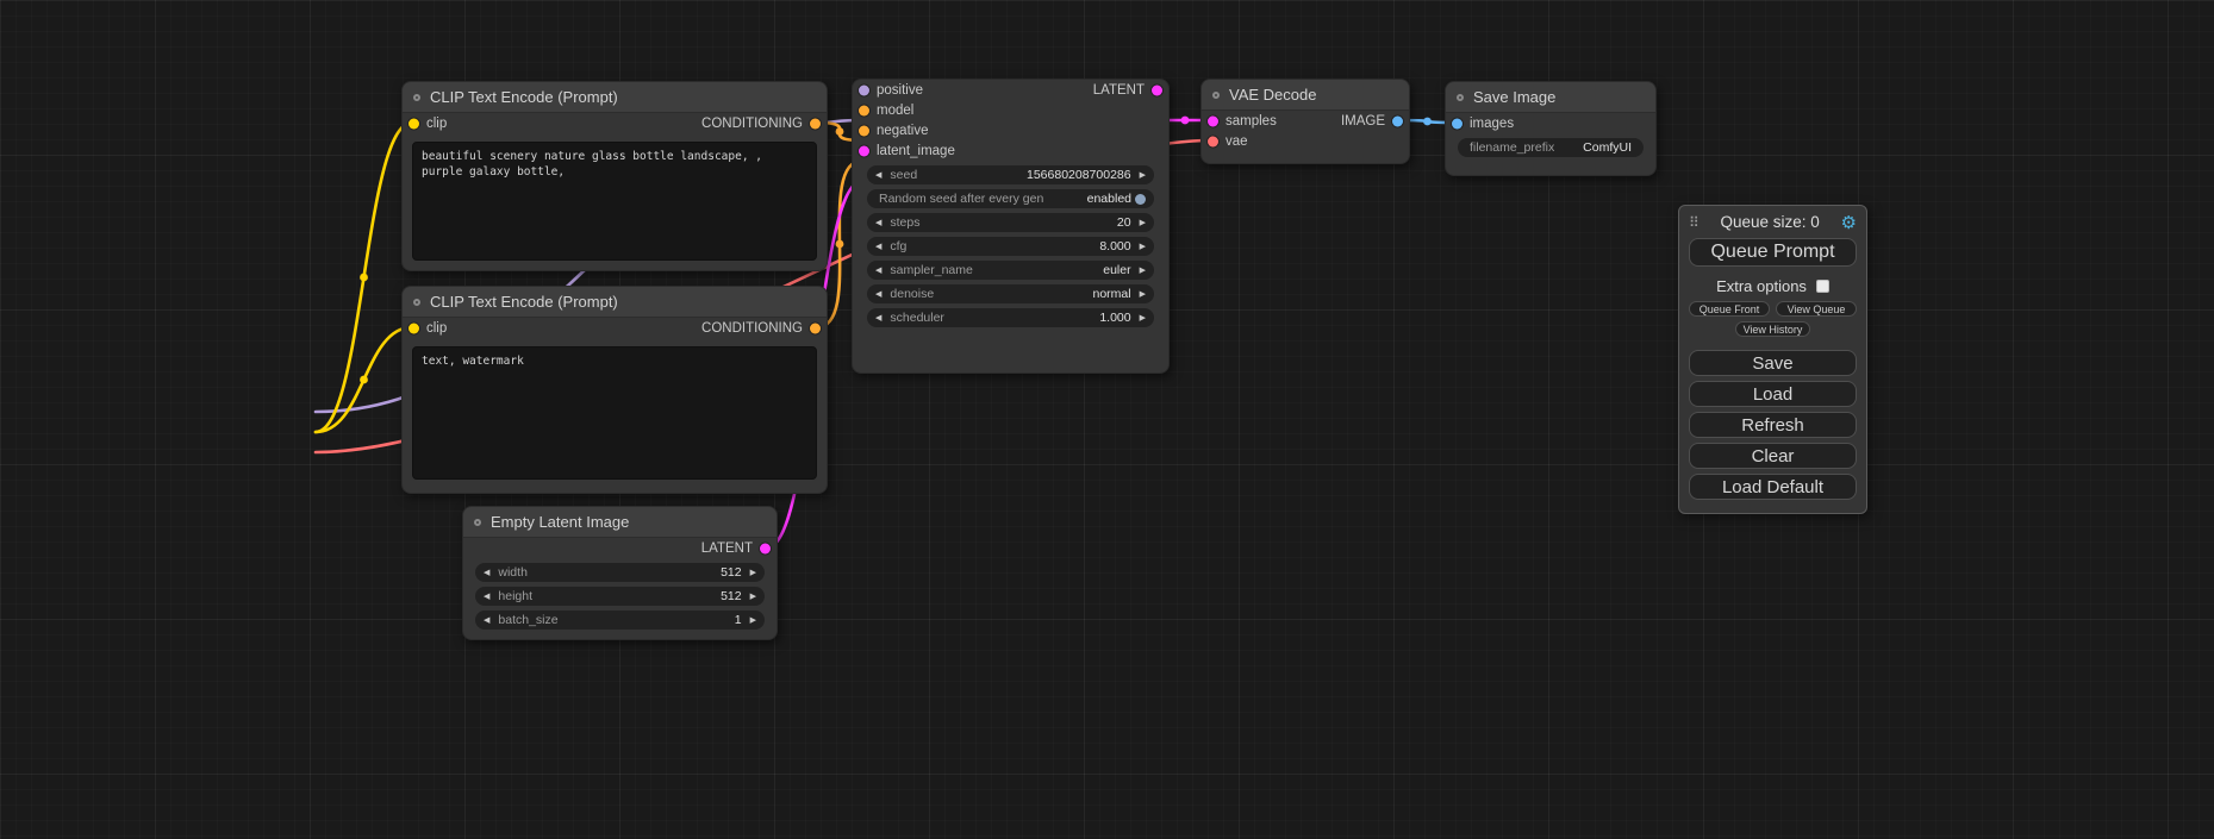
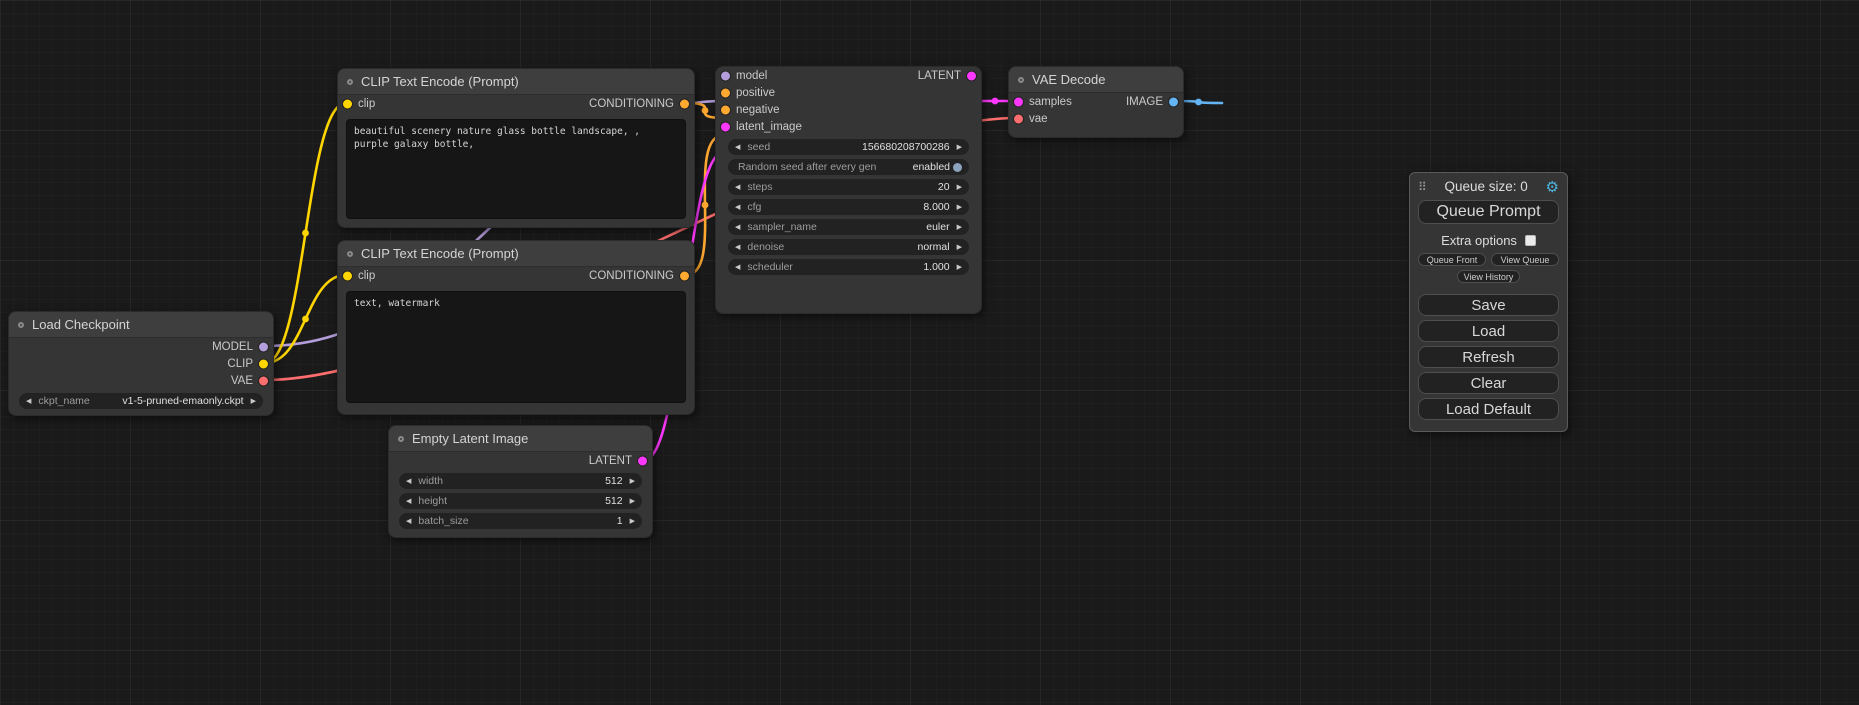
+ Load Checkpoint
+ MODEL
+ CLIP
+ VAE
+ ckpt_name
+ v1-5-pruned-emaonly.ckpt
  CLIP Text Encode (Prompt)
  clip
  CONDITIONING
  beautiful scenery nature glass bottle landscape, , purple galaxy bottle,
  CLIP Text Encode (Prompt)
  clip
  CONDITIONING
  text, watermark
  Empty Latent Image
  LATENT
  width
  512
  height
  512
  batch_size
  1
- positive
+ model
  LATENT
- model
+ positive
  negative
  latent_image
  seed
  156680208700286
  Random seed after every gen
  enabled
  steps
  20
  cfg
  8.000
  sampler_name
  euler
  denoise
  normal
  scheduler
  1.000
  VAE Decode
  samples
  IMAGE
  vae
- Save Image
- images
- filename_prefix
- ComfyUI
  ⠿
  Queue size: 0
  ⚙
  Queue Prompt
  Extra options
  Queue Front
  View Queue
  View History
  Save
  Load
  Refresh
  Clear
  Load Default
